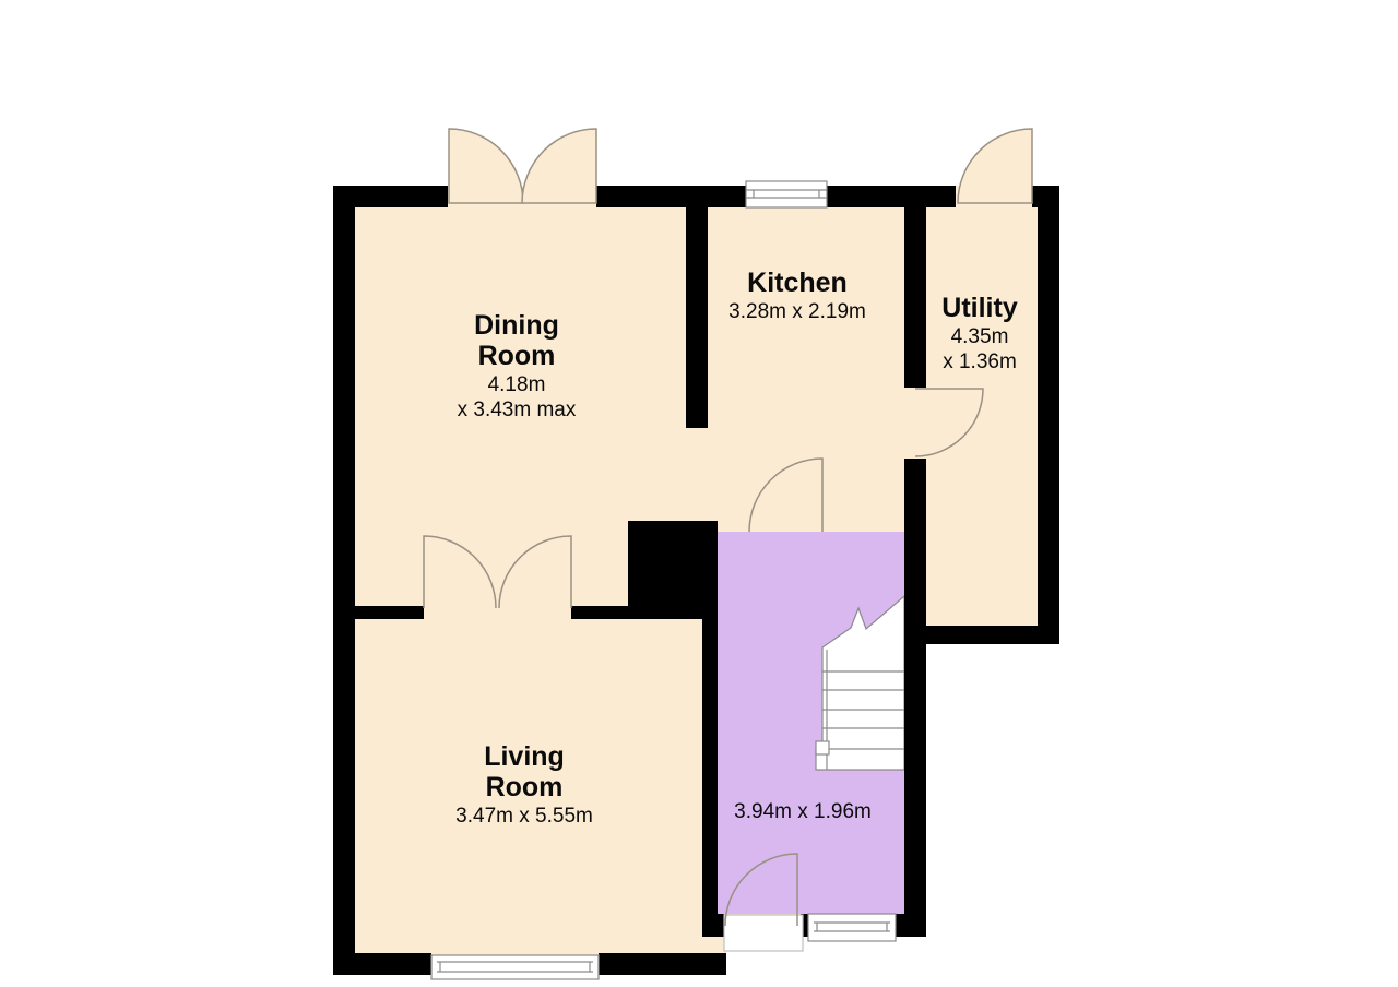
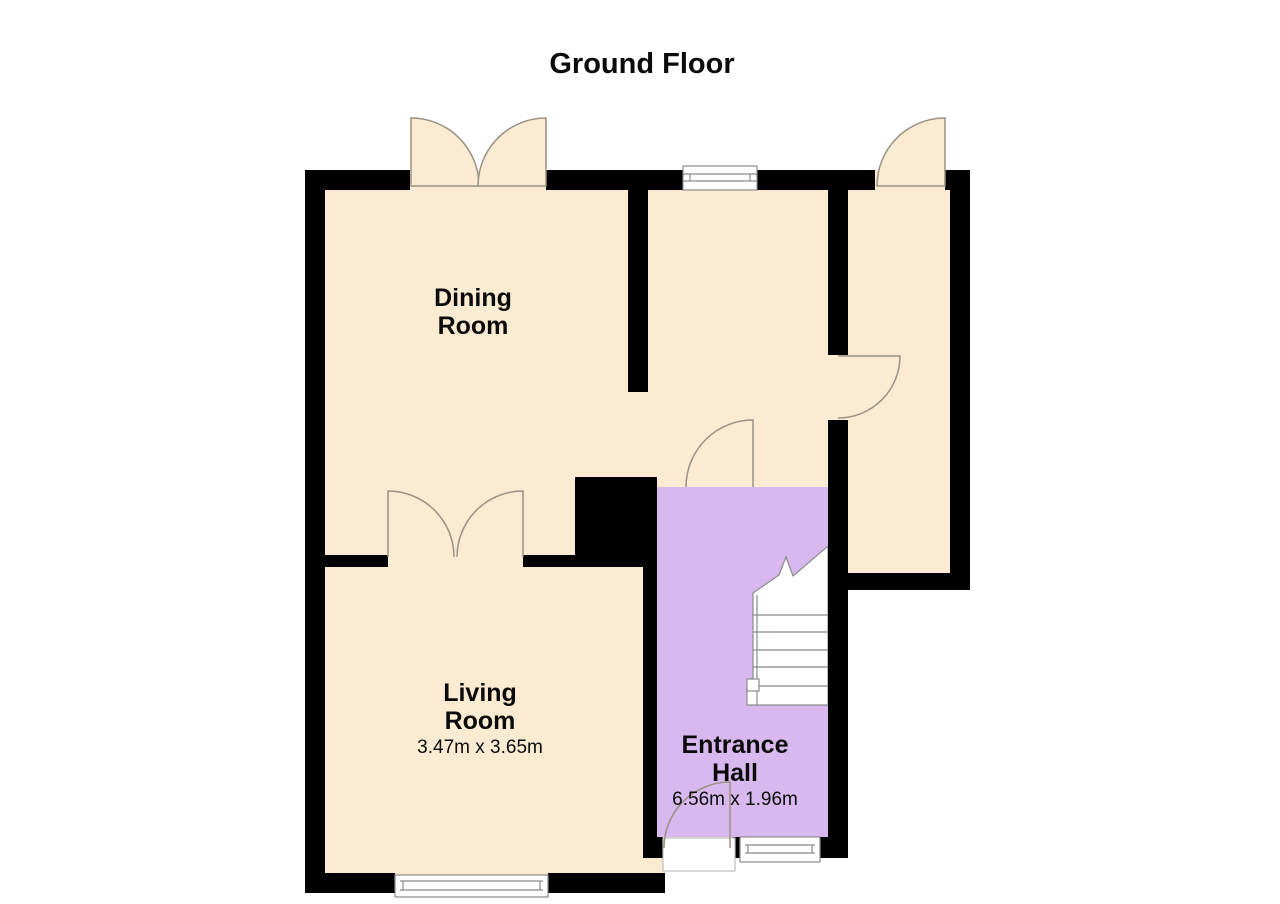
+ Ground Floor
  Dining
  Room
- 4.18m
- x 3.43m max
- Kitchen
- 3.28m x 2.19m
- Utility
- 4.35m
- x 1.36m
  Living
  Room
- 3.47m x 5.55m
+ 3.47m x 3.65m
+ Entrance
+ Hall
- 3.94m x 1.96m
+ 6.56m x 1.96m
